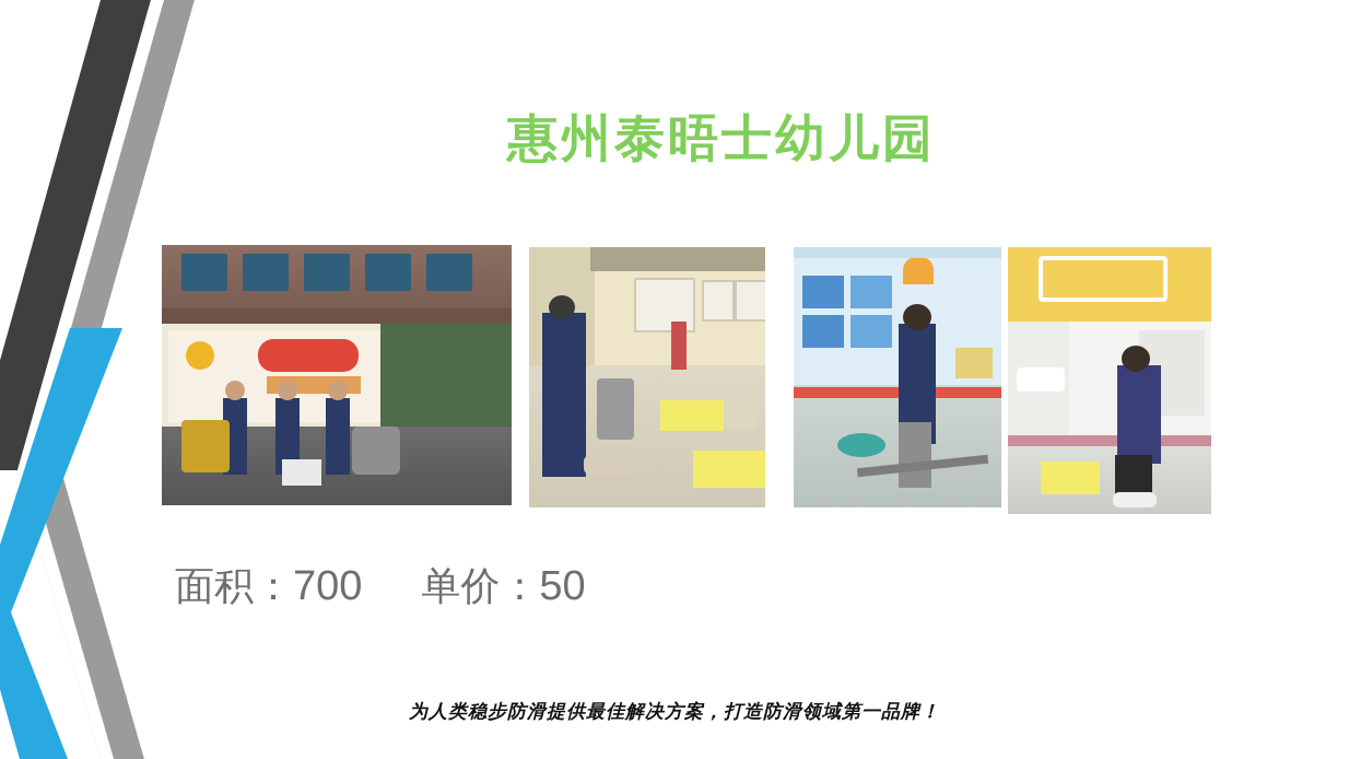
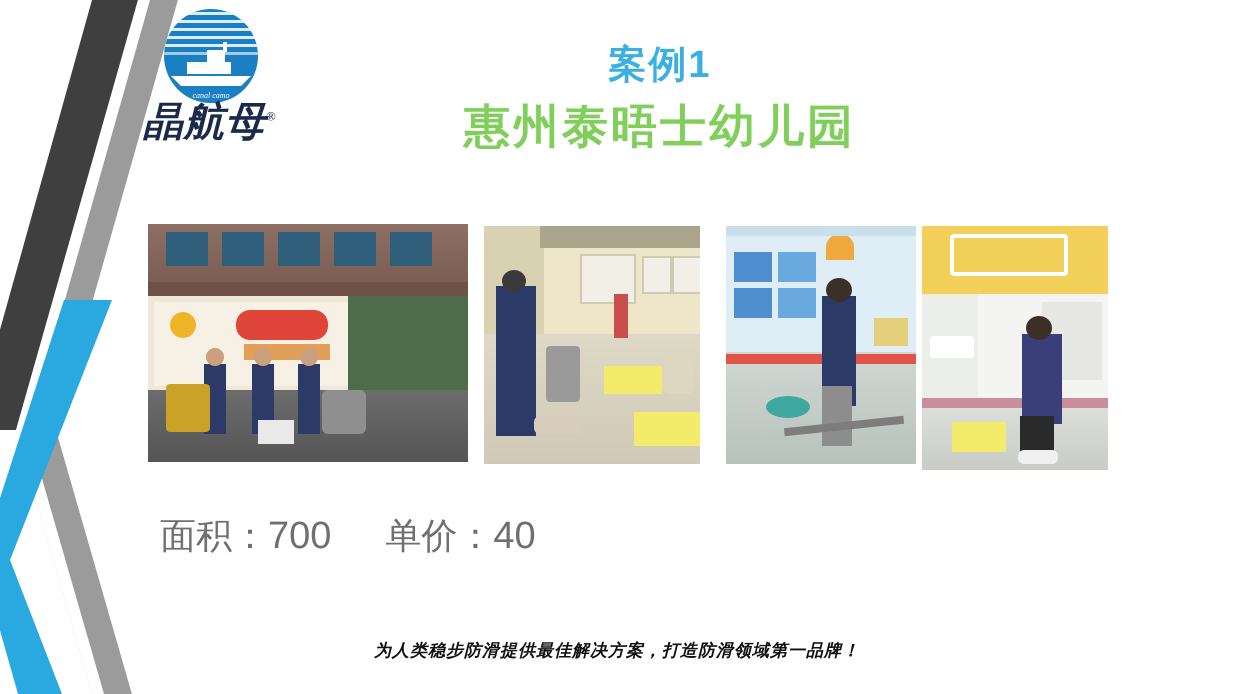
+ canal camo
+ 晶航母®
+ 案例1
  惠州泰晤士幼儿园
- 面积：700 单价：50
+ 面积：700 单价：40
  为人类稳步防滑提供最佳解决方案，打造防滑领域第一品牌！
